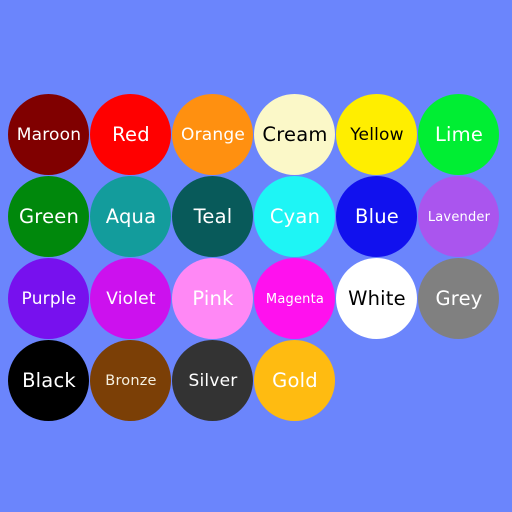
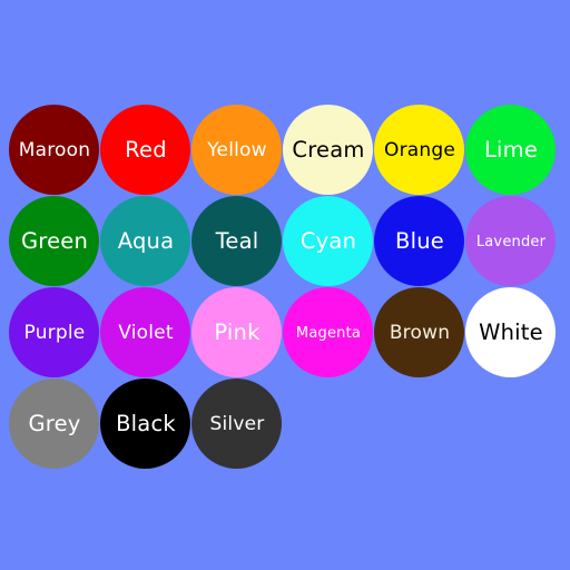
  Maroon
  Red
- Orange
+ Yellow
  Cream
- Yellow
+ Orange
  Lime
  Green
  Aqua
  Teal
  Cyan
  Blue
  Lavender
  Purple
  Violet
  Pink
  Magenta
+ Brown
  White
  Grey
  Black
- Bronze
  Silver
- Gold
